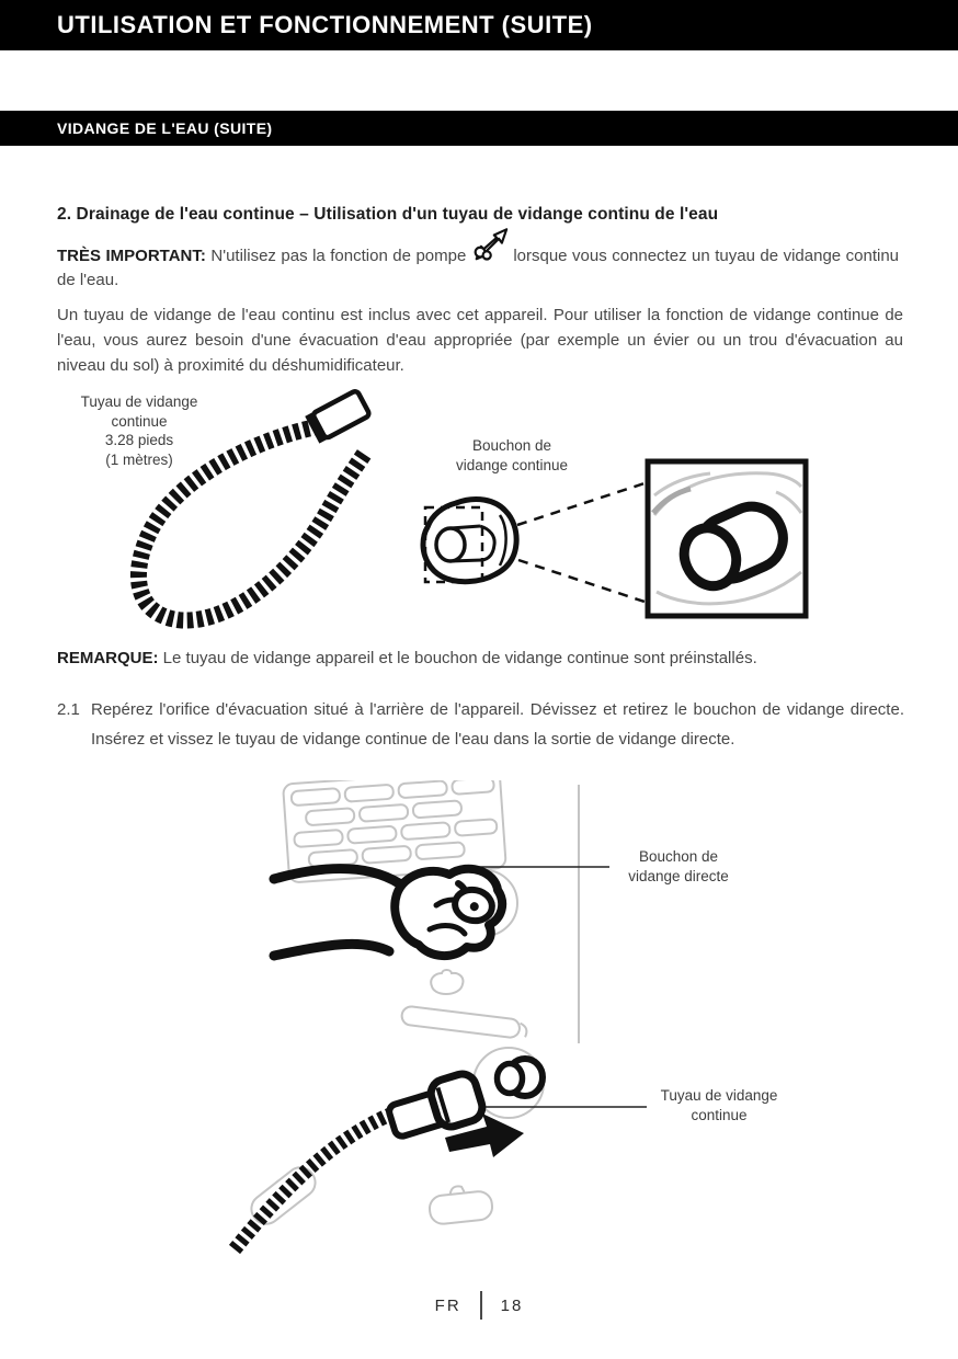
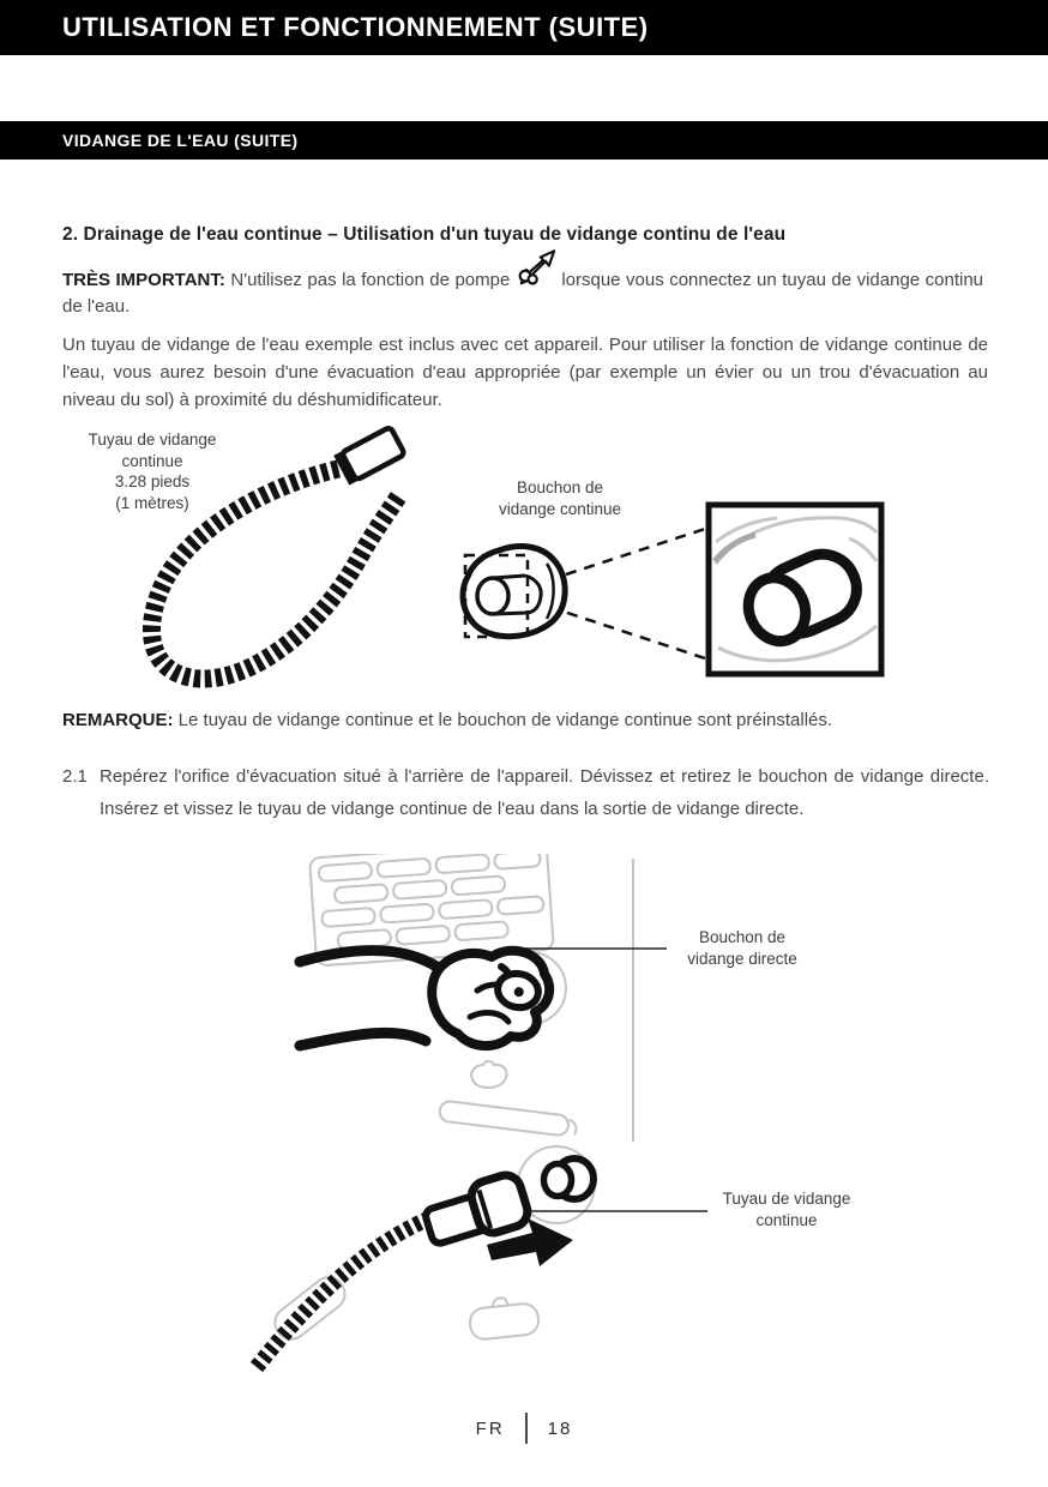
  UTILISATION ET FONCTIONNEMENT (SUITE)
  VIDANGE DE L'EAU (SUITE)
  2. Drainage de l'eau continue – Utilisation d'un tuyau de vidange continu de l'eau
  TRÈS IMPORTANT: N'utilisez pas la fonction de pompe lorsque vous connectez un tuyau de vidange continu de l'eau.
- Un tuyau de vidange de l'eau continu est inclus avec cet appareil. Pour utiliser la fonction de vidange continue de l'eau, vous aurez besoin d'une évacuation d'eau appropriée (par exemple un évier ou un trou d'évacuation au niveau du sol) à proximité du déshumidificateur.
+ Un tuyau de vidange de l'eau exemple est inclus avec cet appareil. Pour utiliser la fonction de vidange continue de l'eau, vous aurez besoin d'une évacuation d'eau appropriée (par exemple un évier ou un trou d'évacuation au niveau du sol) à proximité du déshumidificateur.
  Tuyau de vidange
  continue
  3.28 pieds
  (1 mètres)
  Bouchon de
  vidange continue
- REMARQUE: Le tuyau de vidange appareil et le bouchon de vidange continue sont préinstallés.
+ REMARQUE: Le tuyau de vidange continue et le bouchon de vidange continue sont préinstallés.
  2.1
  Repérez l'orifice d'évacuation situé à l'arrière de l'appareil. Dévissez et retirez le bouchon de vidange directe. Insérez et vissez le tuyau de vidange continue de l'eau dans la sortie de vidange directe.
  Bouchon de
  vidange directe
  Tuyau de vidange
  continue
  FR
  18
